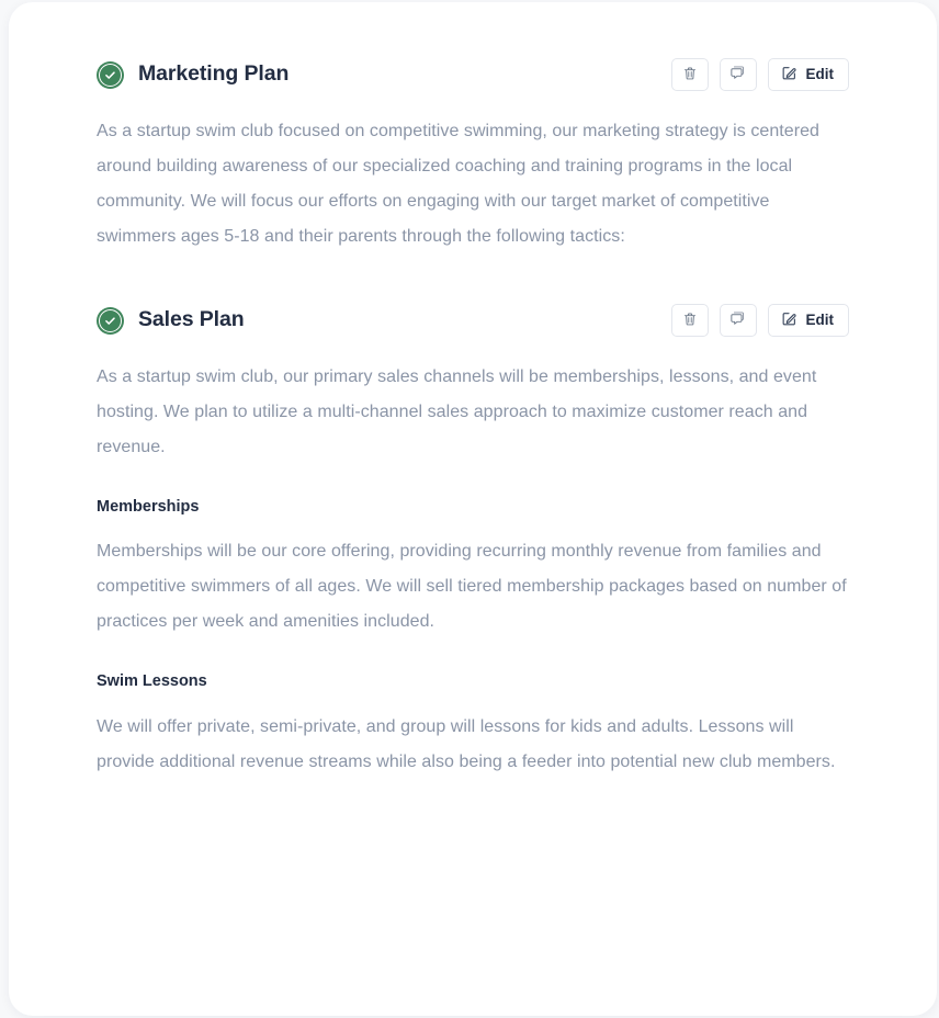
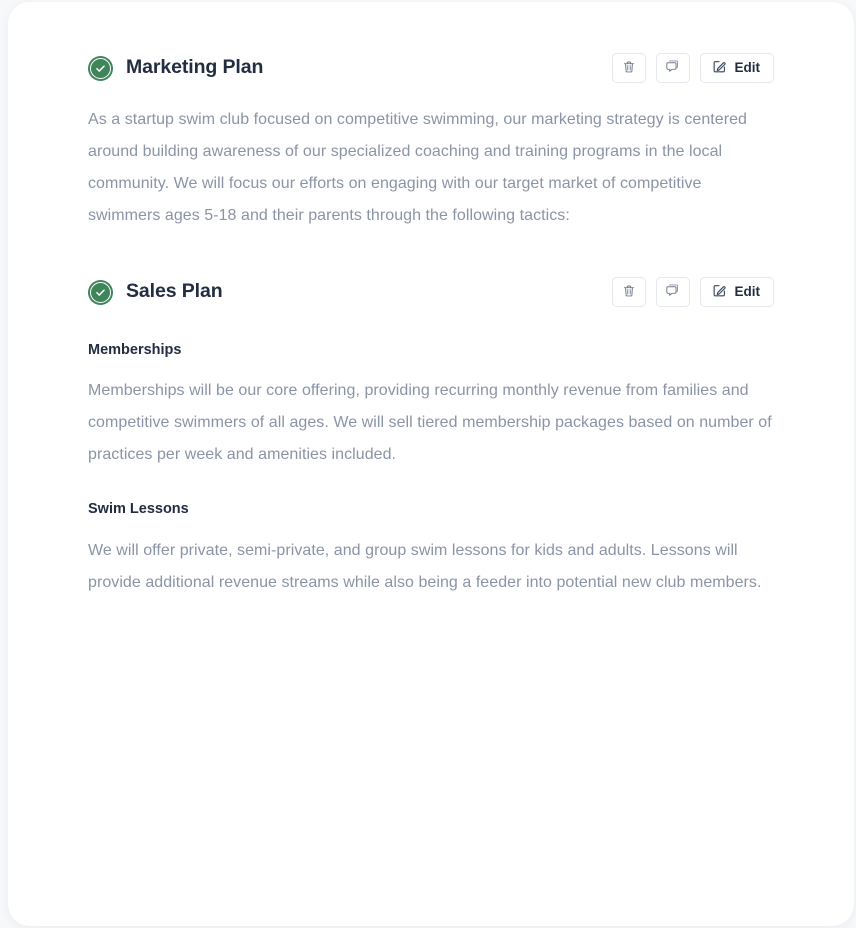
  Marketing Plan
  Edit
  As a startup swim club focused on competitive swimming, our marketing strategy is centered around building awareness of our specialized coaching and training programs in the local community. We will focus our efforts on engaging with our target market of competitive swimmers ages 5-18 and their parents through the following tactics:
  Sales Plan
  Edit
- As a startup swim club, our primary sales channels will be memberships, lessons, and event hosting. We plan to utilize a multi-channel sales approach to maximize customer reach and revenue.
  Memberships
  Memberships will be our core offering, providing recurring monthly revenue from families and competitive swimmers of all ages. We will sell tiered membership packages based on number of practices per week and amenities included.
  Swim Lessons
- We will offer private, semi-private, and group will lessons for kids and adults. Lessons will provide additional revenue streams while also being a feeder into potential new club members.
+ We will offer private, semi-private, and group swim lessons for kids and adults. Lessons will provide additional revenue streams while also being a feeder into potential new club members.
